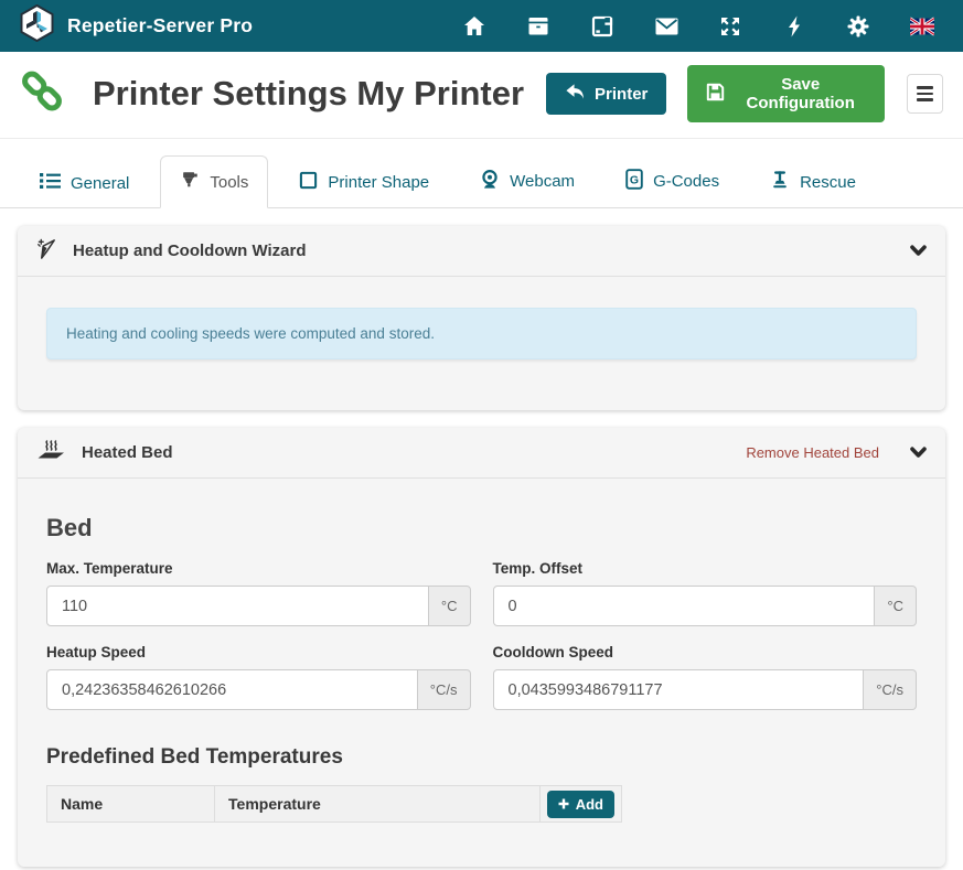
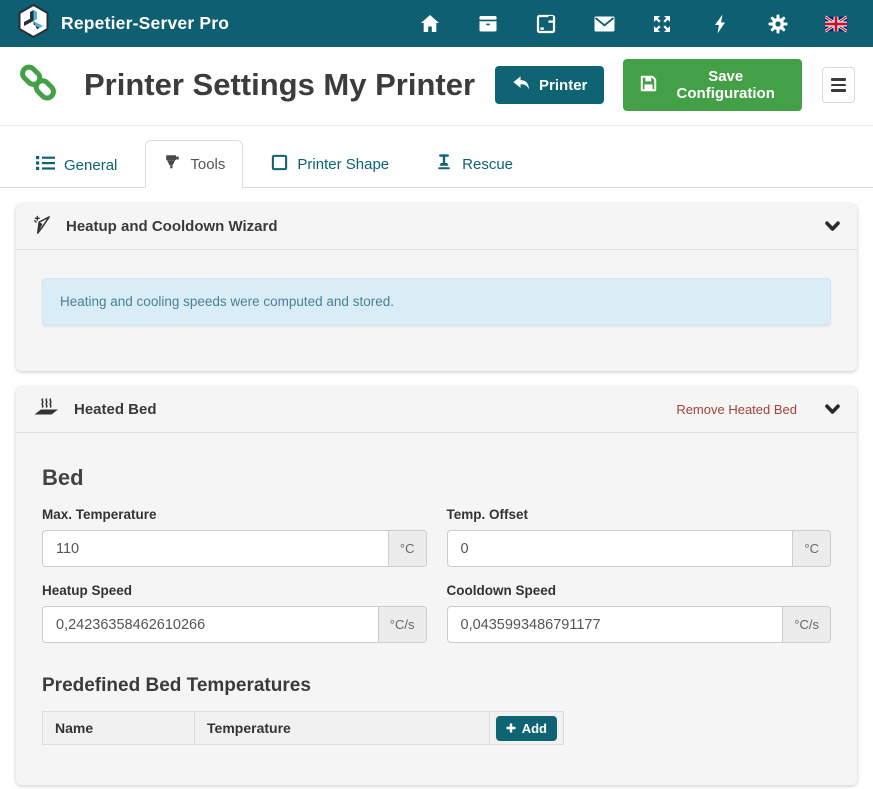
  Repetier-Server Pro
  Printer Settings My Printer
  Printer
  Save Configuration
  General
  Tools
  Printer Shape
- Webcam
- G
- G-Codes
  Rescue
  Heatup and Cooldown Wizard
  Heating and cooling speeds were computed and stored.
  Heated Bed
  Remove Heated Bed
  Bed
  Max. Temperature
  110
  °C
  Temp. Offset
  0
  °C
  Heatup Speed
  0,24236358462610266
  °C/s
  Cooldown Speed
  0,0435993486791177
  °C/s
  Predefined Bed Temperatures
  Name	Temperature	Add
